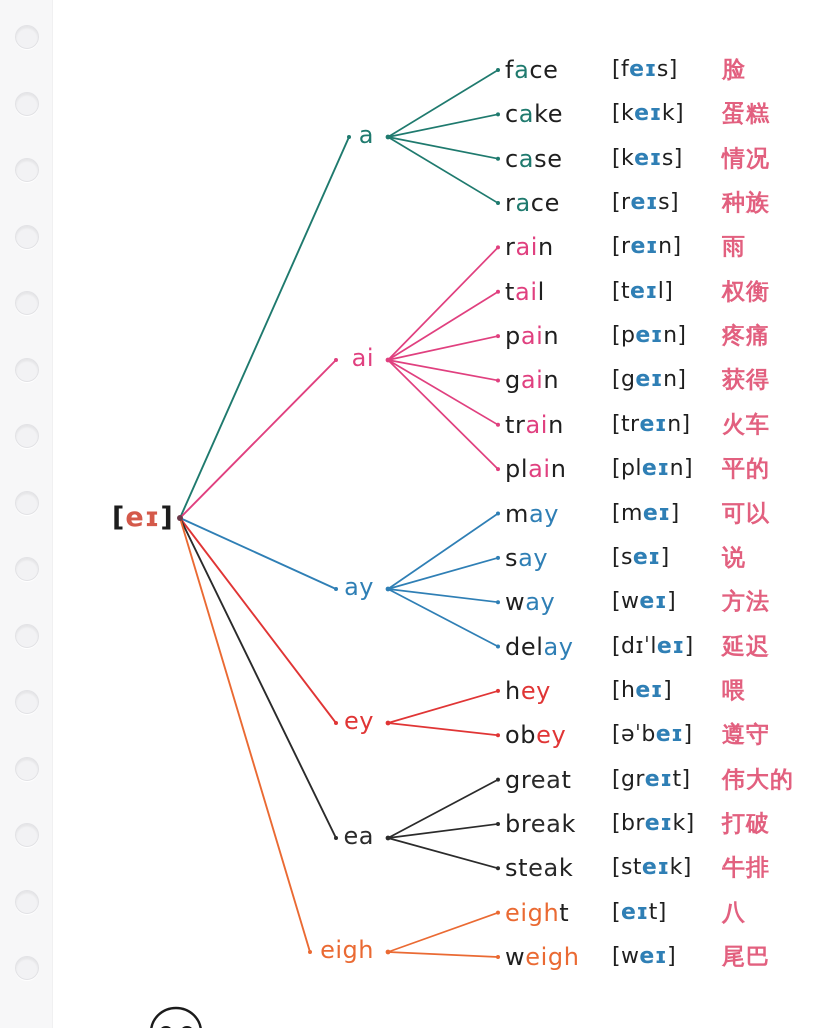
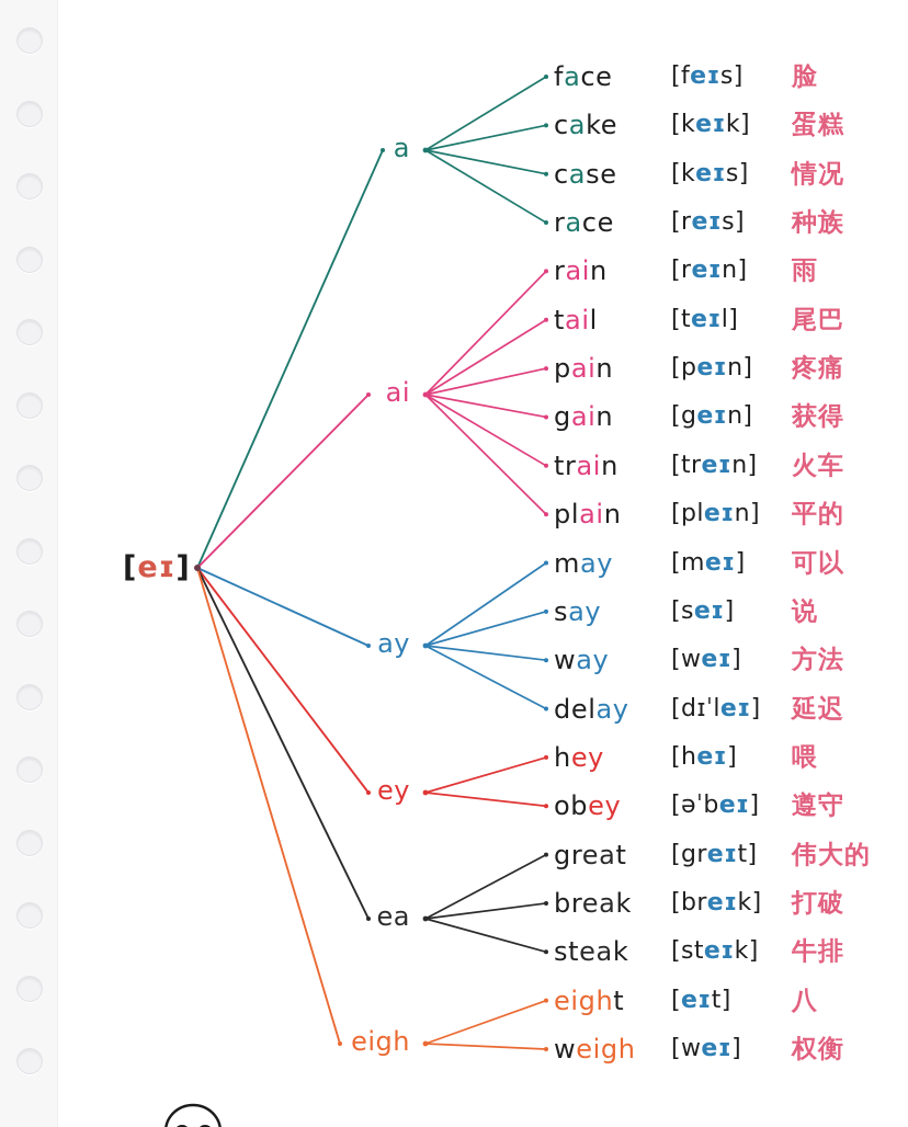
  [eɪ]
  a
  ai
  ay
  ey
  ea
  eigh
  face
  [feɪs]
  脸
  cake
  [keɪk]
  蛋糕
  case
  [keɪs]
  情况
  race
  [reɪs]
  种族
  rain
  [reɪn]
  雨
  tail
  [teɪl]
- 权衡
+ 尾巴
  pain
  [peɪn]
  疼痛
  gain
  [geɪn]
  获得
  train
  [treɪn]
  火车
  plain
  [pleɪn]
  平的
  may
  [meɪ]
  可以
  say
  [seɪ]
  说
  way
  [weɪ]
  方法
  delay
  [dɪˈleɪ]
  延迟
  hey
  [heɪ]
  喂
  obey
  [əˈbeɪ]
  遵守
  great
  [greɪt]
  伟大的
  break
  [breɪk]
  打破
  steak
  [steɪk]
  牛排
  eight
  [eɪt]
  八
  weigh
  [weɪ]
- 尾巴
+ 权衡
